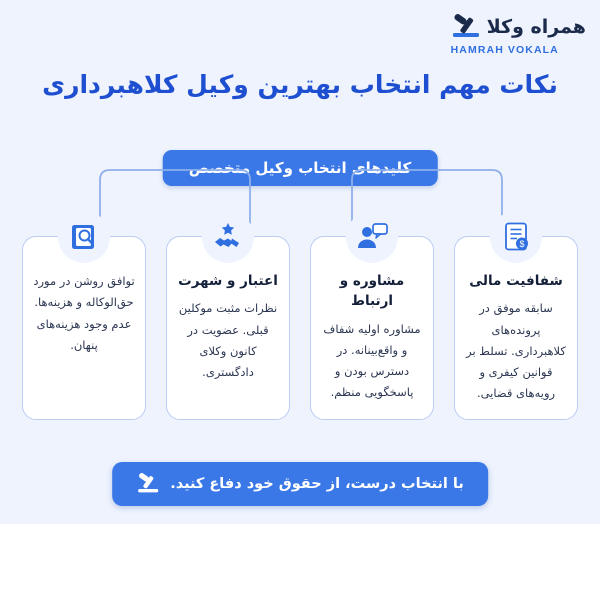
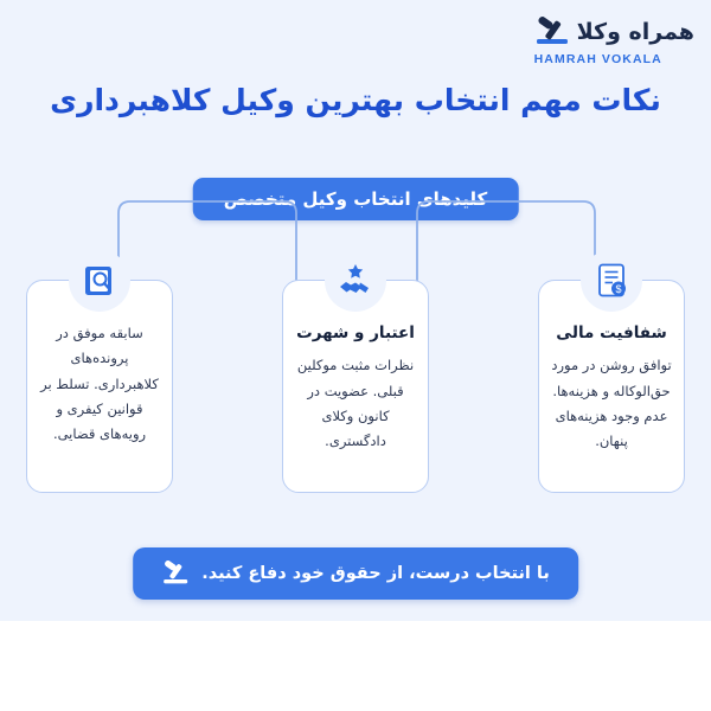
  همراه وکلا
  HAMRAH VOKALA
  نکات مهم انتخاب بهترین وکیل کلاهبرداری
  کلیدهای انتخاب وکیل متخصص
  $
  شفافیت مالی
- سابقه موفق در پرونده‌های کلاهبرداری. تسلط بر قوانین کیفری و رویه‌های قضایی.
+ توافق روشن در مورد حق‌الوکاله و هزینه‌ها. عدم وجود هزینه‌های پنهان.
- مشاوره و ارتباط
- مشاوره اولیه شفاف و واقع‌بینانه. در دسترس بودن و پاسخگویی منظم.
  اعتبار و شهرت
  نظرات مثبت موکلین قبلی. عضویت در کانون وکلای دادگستری.
- توافق روشن در مورد حق‌الوکاله و هزینه‌ها. عدم وجود هزینه‌های پنهان.
+ سابقه موفق در پرونده‌های کلاهبرداری. تسلط بر قوانین کیفری و رویه‌های قضایی.
  با انتخاب درست، از حقوق خود دفاع کنید.
